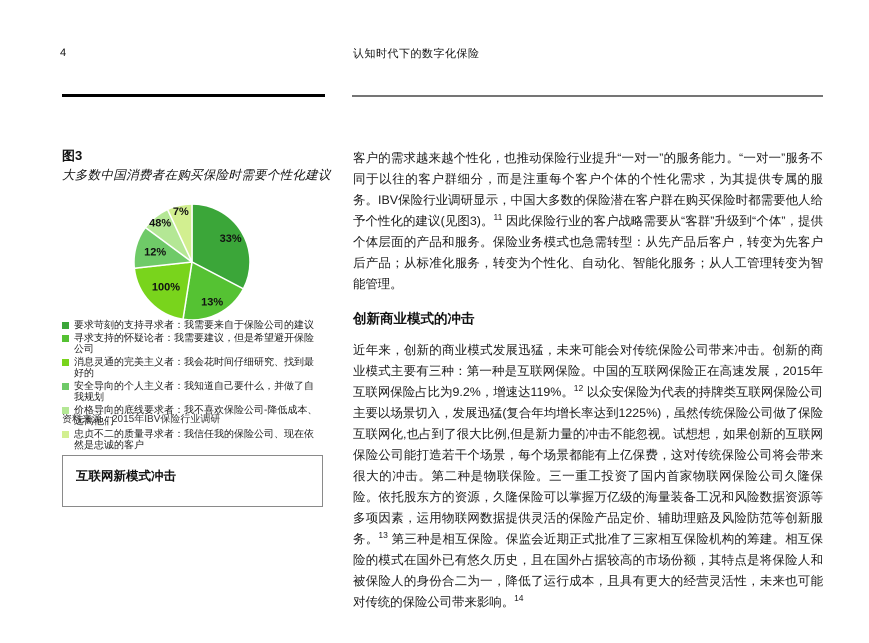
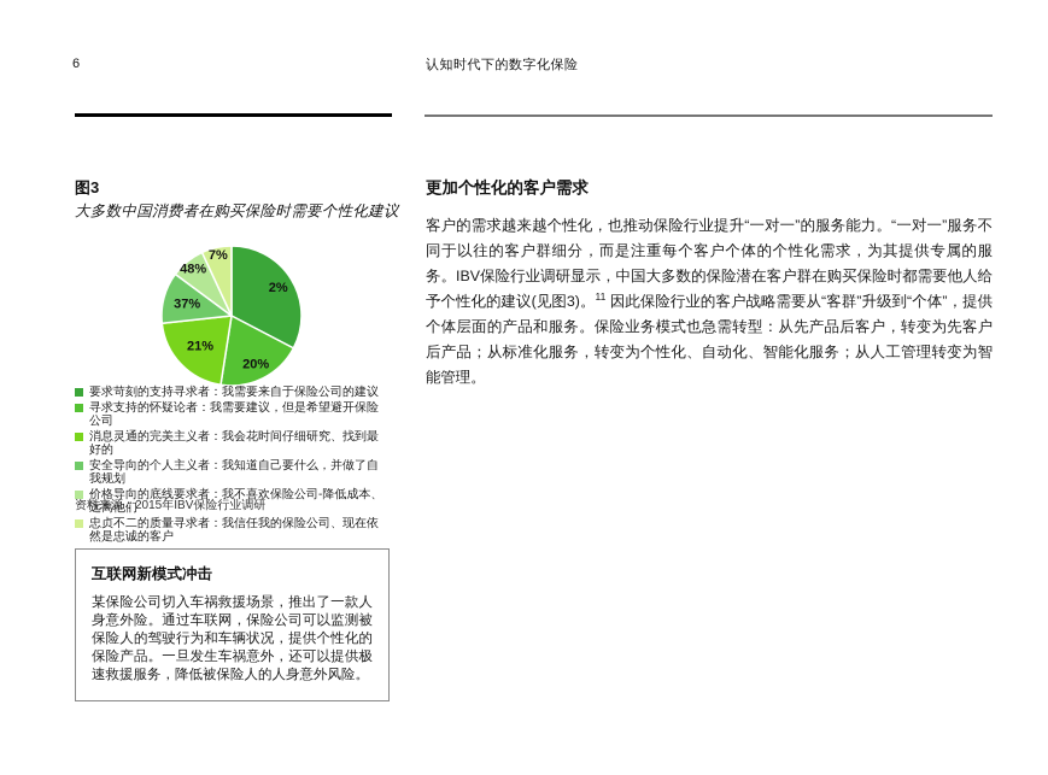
- 4
+ 6
  认知时代下的数字化保险
  图3
  大多数中国消费者在购买保险时需要个性化建议
- 33%
+ 2%
- 13%
+ 20%
- 100%
+ 21%
- 12%
+ 37%
  48%
  7%
  要求苛刻的支持寻求者：我需要来自于保险公司的建议
  寻求支持的怀疑论者：我需要建议，但是希望避开保险公司
  消息灵通的完美主义者：我会花时间仔细研究、找到最好的
  安全导向的个人主义者：我知道自己要什么，并做了自我规划
  价格导向的底线要求者：我不喜欢保险公司-降低成本、远离他们
  忠贞不二的质量寻求者：我信任我的保险公司、现在依然是忠诚的客户
  资料来源：2015年IBV保险行业调研
  互联网新模式冲击
+ 某保险公司切入车祸救援场景，推出了一款人身意外险。通过车联网，保险公司可以监测被保险人的驾驶行为和车辆状况，提供个性化的保险产品。一旦发生车祸意外，还可以提供极速救援服务，降低被保险人的人身意外风险。
+ 更加个性化的客户需求
  客户的需求越来越个性化，也推动保险行业提升“一对一”的服务能力。“一对一”服务不同于以往的客户群细分，而是注重每个客户个体的个性化需求，为其提供专属的服务。IBV保险行业调研显示，中国大多数的保险潜在客户群在购买保险时都需要他人给予个性化的建议(见图3)。11 因此保险行业的客户战略需要从“客群”升级到“个体”，提供个体层面的产品和服务。保险业务模式也急需转型：从先产品后客户，转变为先客户后产品；从标准化服务，转变为个性化、自动化、智能化服务；从人工管理转变为智能管理。
- 创新商业模式的冲击
- 近年来，创新的商业模式发展迅猛，未来可能会对传统保险公司带来冲击。创新的商业模式主要有三种：第一种是互联网保险。中国的互联网保险正在高速发展，2015年互联网保险占比为9.2%，增速达119%。12 以众安保险为代表的持牌类互联网保险公司主要以场景切入，发展迅猛(复合年均增长率达到1225%)，虽然传统保险公司做了保险互联网化,也占到了很大比例,但是新力量的冲击不能忽视。试想想，如果创新的互联网保险公司能打造若干个场景，每个场景都能有上亿保费，这对传统保险公司将会带来很大的冲击。第二种是物联保险。三一重工投资了国内首家物联网保险公司久隆保险。依托股东方的资源，久隆保险可以掌握万亿级的海量装备工况和风险数据资源等多项因素，运用物联网数据提供灵活的保险产品定价、辅助理赔及风险防范等创新服务。13 第三种是相互保险。保监会近期正式批准了三家相互保险机构的筹建。相互保险的模式在国外已有悠久历史，且在国外占据较高的市场份额，其特点是将保险人和被保险人的身份合二为一，降低了运行成本，且具有更大的经营灵活性，未来也可能对传统的保险公司带来影响。14
